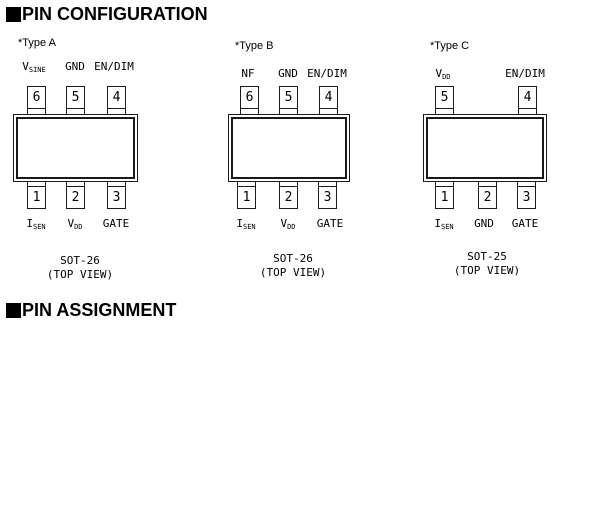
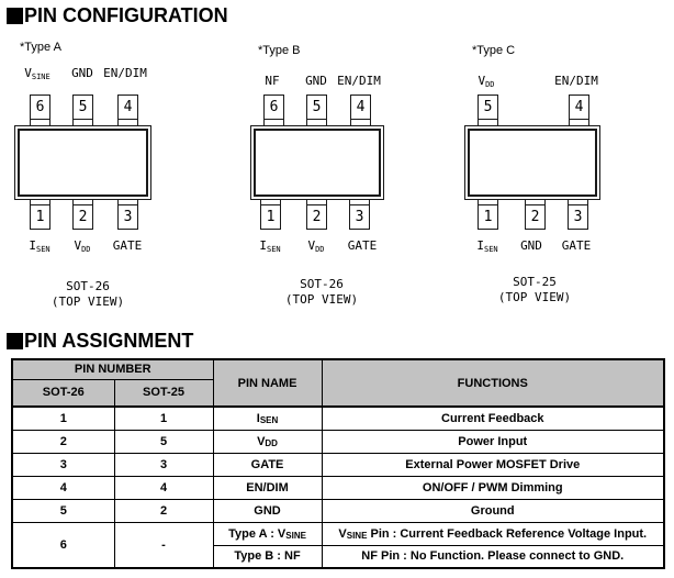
  PIN CONFIGURATION
  *Type A
  VSINE
  GND
  EN/DIM
  6
  5
  4
  1
  2
  3
  ISEN
  VDD
  GATE
  SOT-26
  (TOP VIEW)
  *Type B
  NF
  GND
  EN/DIM
  6
  5
  4
  1
  2
  3
  ISEN
  VDD
  GATE
  SOT-26
  (TOP VIEW)
  *Type C
  VDD
  EN/DIM
  5
  4
  1
  2
  3
  ISEN
  GND
  GATE
  SOT-25
  (TOP VIEW)
  PIN ASSIGNMENT
+ PIN NUMBER	PIN NAME	FUNCTIONS
+ SOT-26	SOT-25
+ 1	1	ISEN	Current Feedback
+ 2	5	VDD	Power Input
+ 3	3	GATE	External Power MOSFET Drive
+ 4	4	EN/DIM	ON/OFF / PWM Dimming
+ 5	2	GND	Ground
+ 6	-	Type A : VSINE	VSINE Pin : Current Feedback Reference Voltage Input.
+ Type B : NF	NF Pin : No Function. Please connect to GND.
